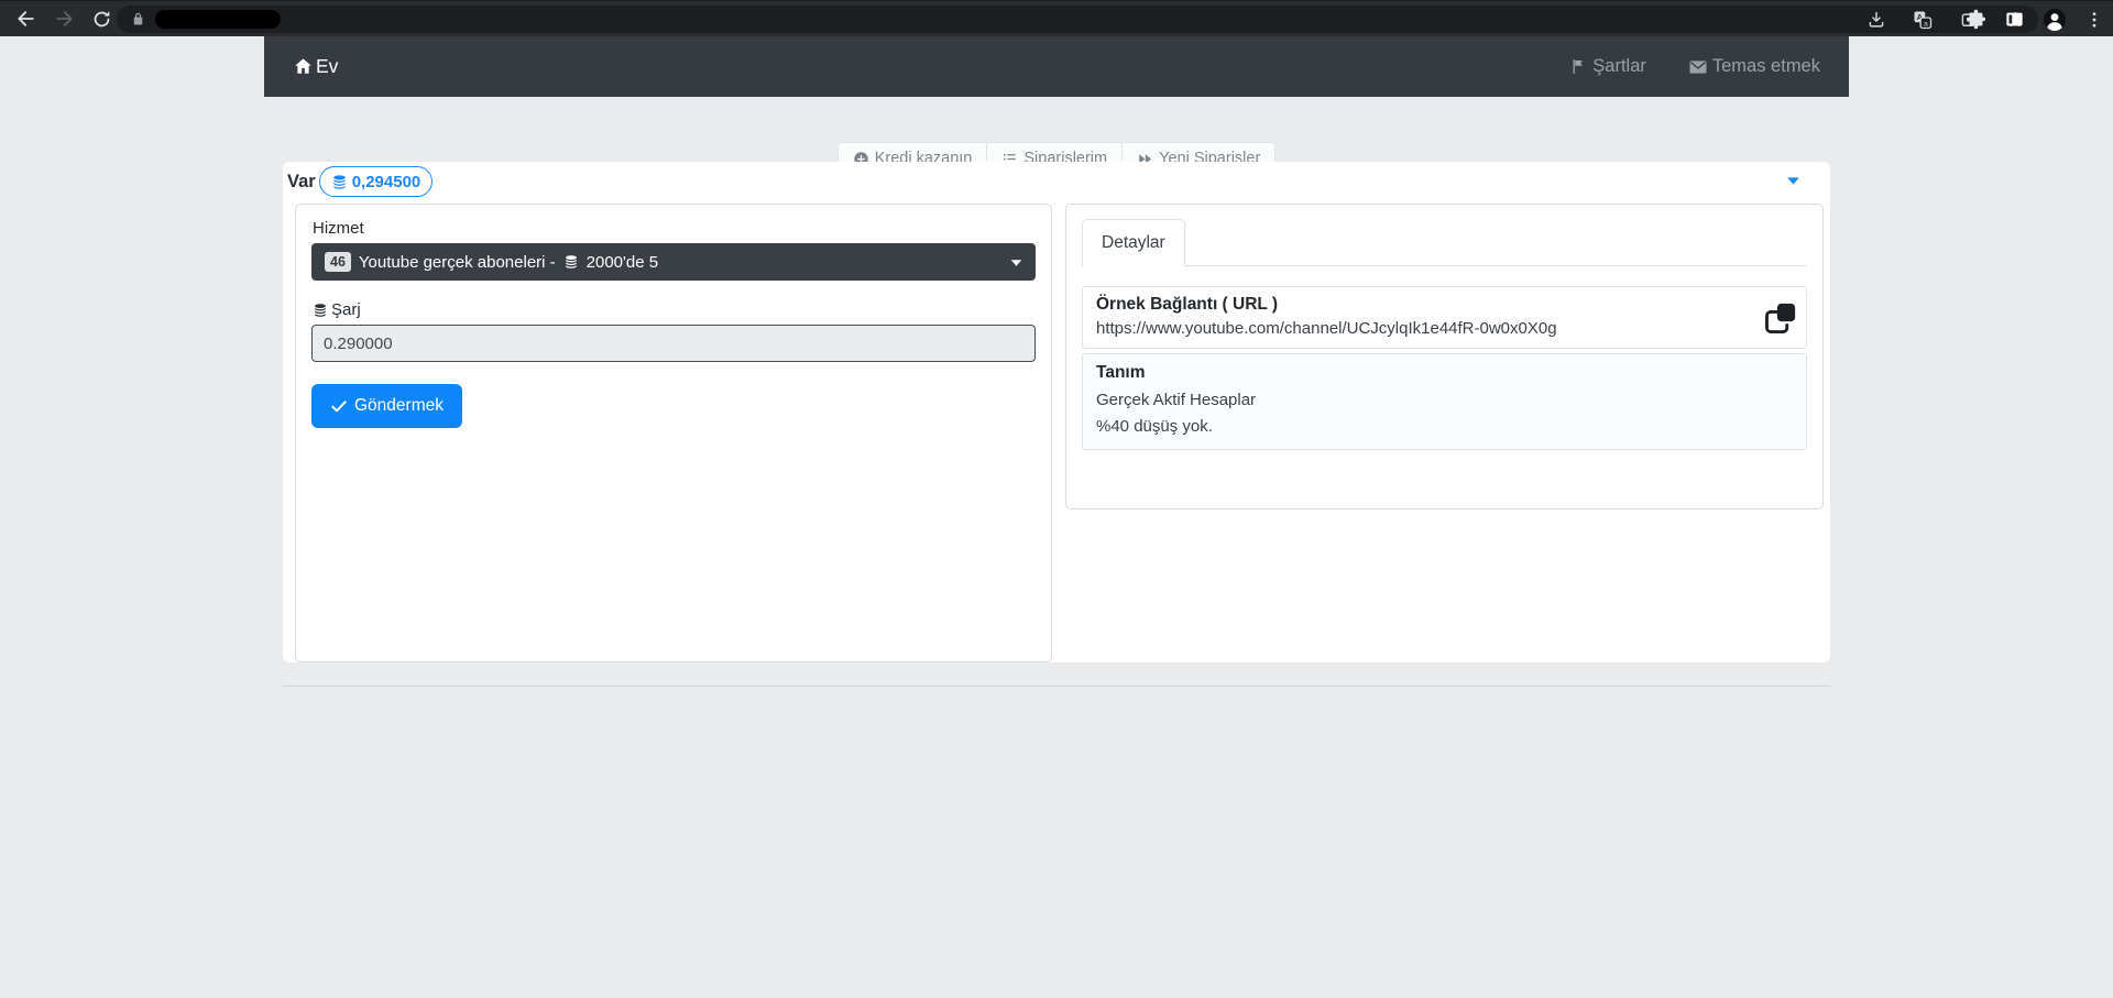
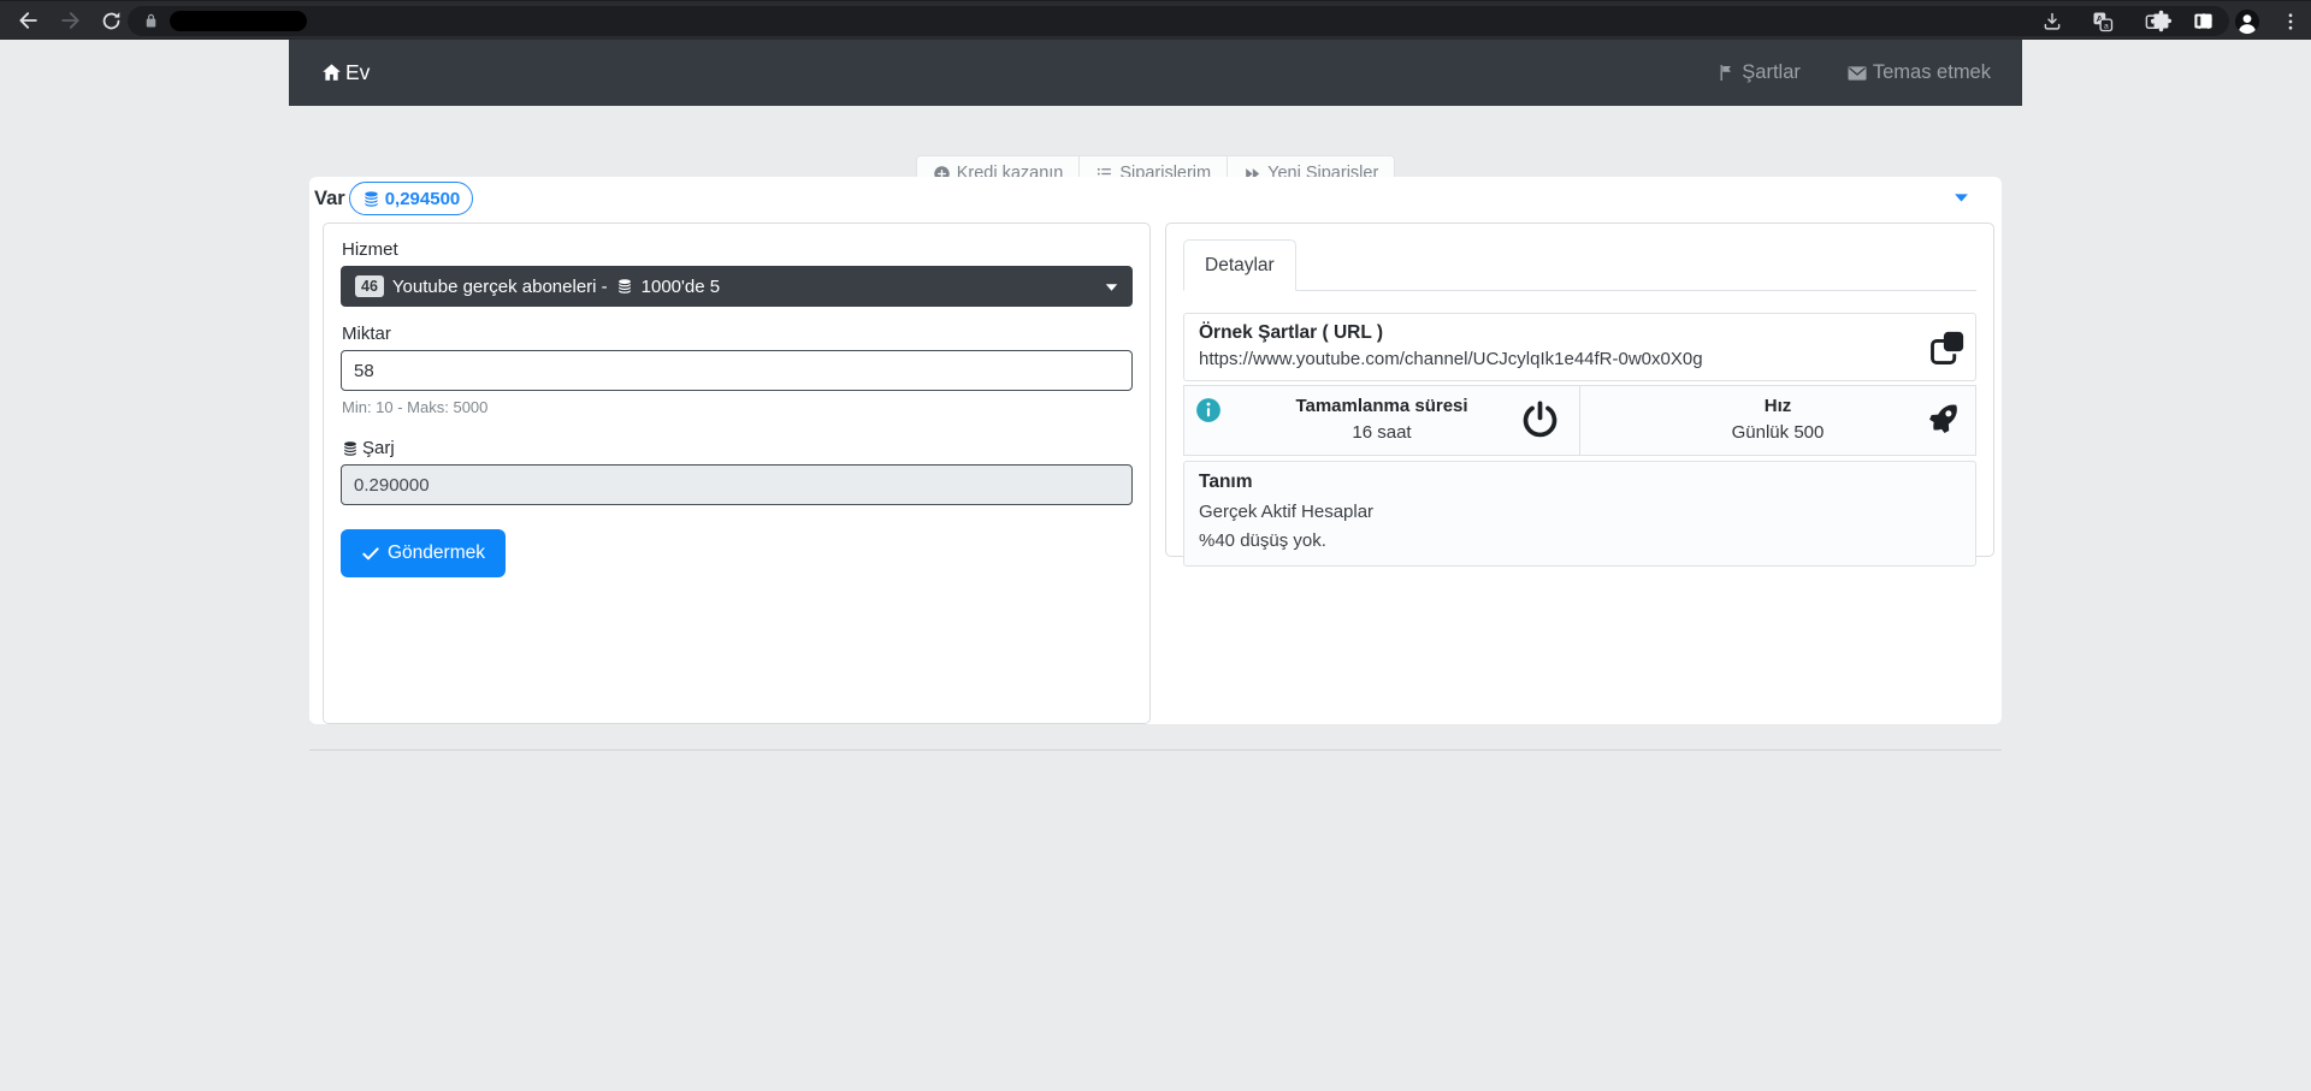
  A
  Ev
  Şartlar
  Temas etmek
  Kredi kazanın
  Siparişlerim
  Yeni Siparişler
  Var
  0,294500
  Hizmet
  46
  Youtube gerçek aboneleri -
- 2000'de 5
+ 1000'de 5
+ Miktar
+ 58
+ Min: 10 - Maks: 5000
  Şarj
  0.290000
  Göndermek
  Detaylar
- Örnek Bağlantı ( URL )
+ Örnek Şartlar ( URL )
  https://www.youtube.com/channel/UCJcylqIk1e44fR-0w0x0X0g
+ Tamamlanma süresi
+ 16 saat
+ Hız
+ Günlük 500
  Tanım
  Gerçek Aktif Hesaplar
  %40 düşüş yok.
